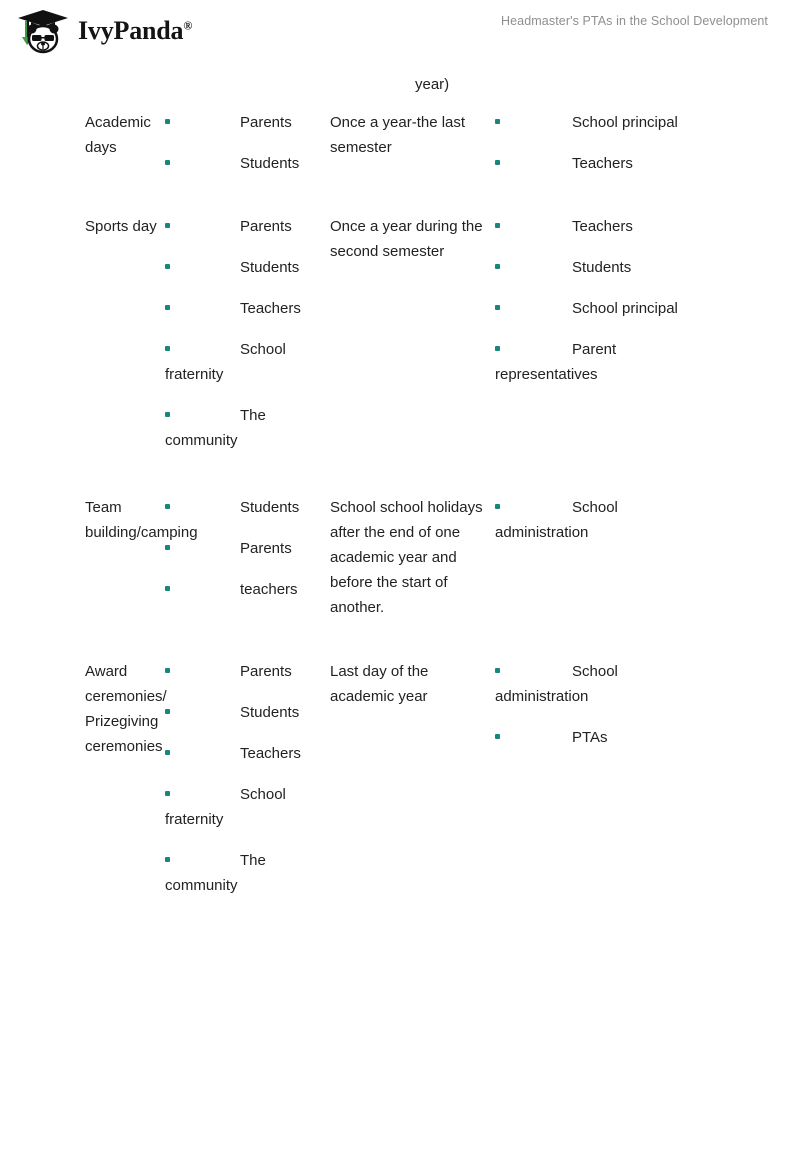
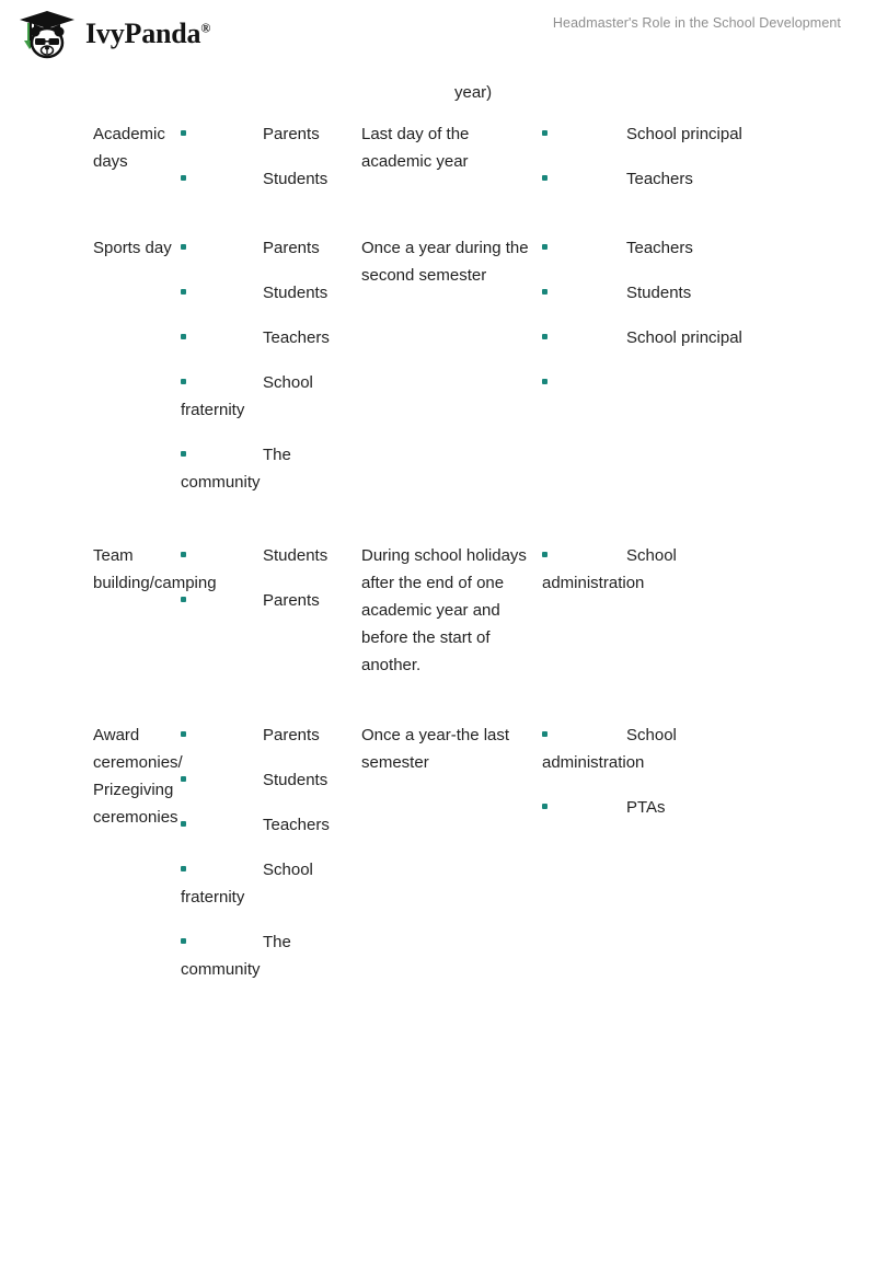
  IvyPanda®
- Headmaster's PTAs in the School Development
+ Headmaster's Role in the School Development
  year)
  Academic days
  Parents
  Students
- Once a year-the last semester
+ Last day of the academic year
  School principal
  Teachers
  Sports day
  Parents
  Students
  Teachers
  School fraternity
  The community
  Once a year during the second semester
  Teachers
  Students
  School principal
- Parent representatives
  Team building/cam
  Students
  Parents
- teachers
- School school holidays after the end of one academic year and before the start of another.
+ During school holidays after the end of one academic year and before the start of another.
  School administration
  Award ceremonies Prizegiving ceremonies
  Parents
  Students
  Teachers
  School fraternity
  The community
- Last day of the academic year
+ Once a year-the last semester
  School administration
  PTAs
